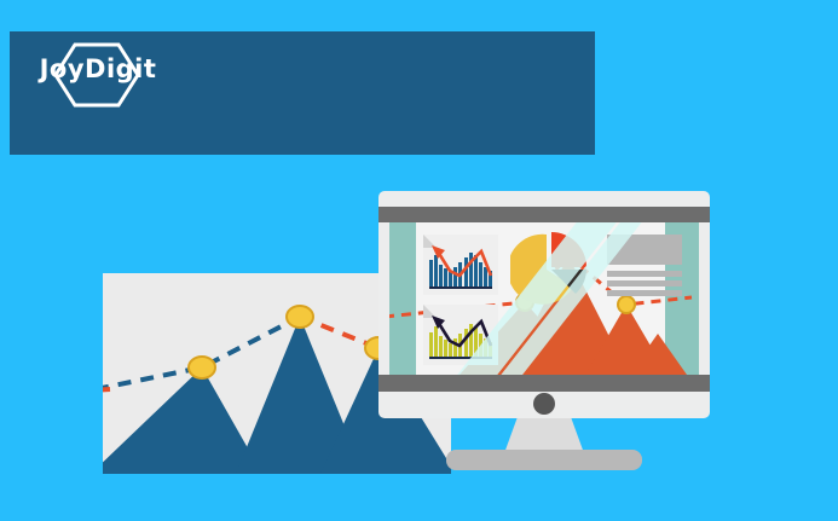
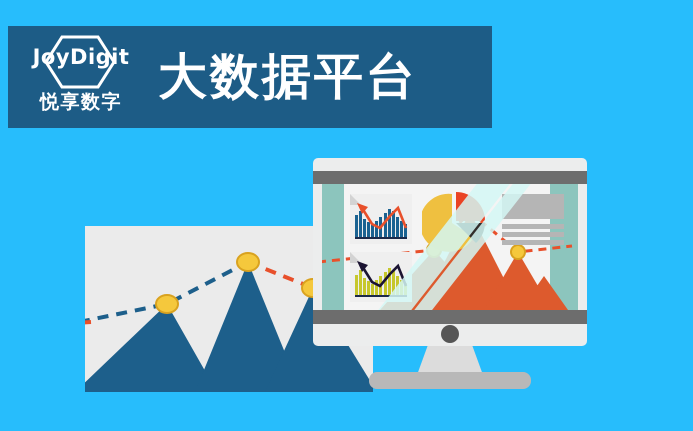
  JoyDigit
+ 悦享数字
+ 大数据平台
